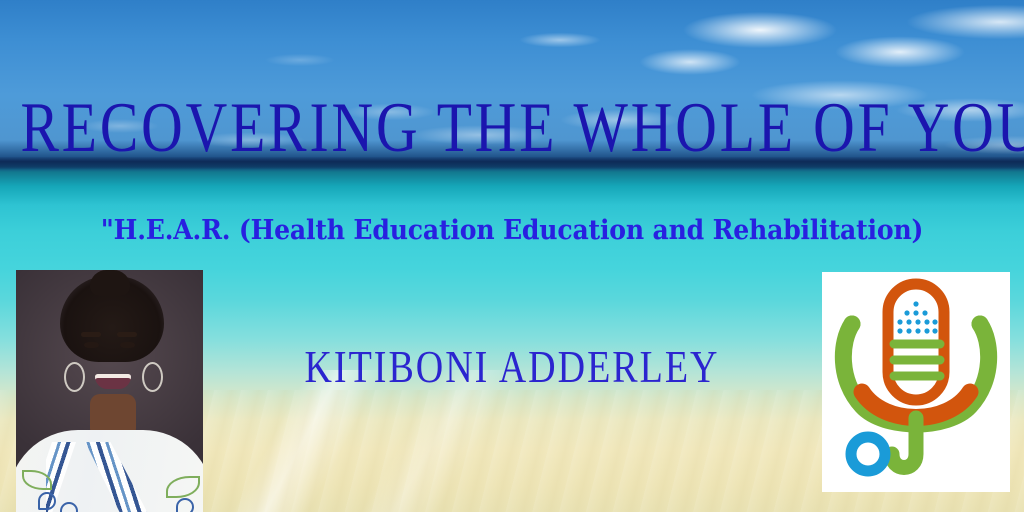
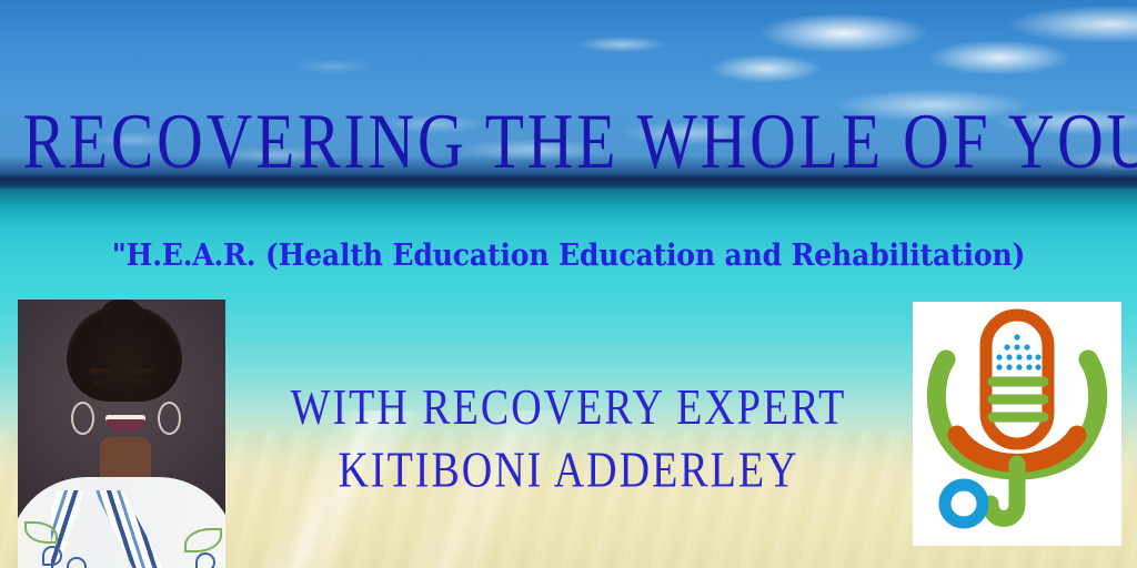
  RECOVERING THE WHOLE OF YOU
  "H.E.A.R. (Health Education Education and Rehabilitation)
+ WITH RECOVERY EXPERT
  KITIBONI ADDERLEY
